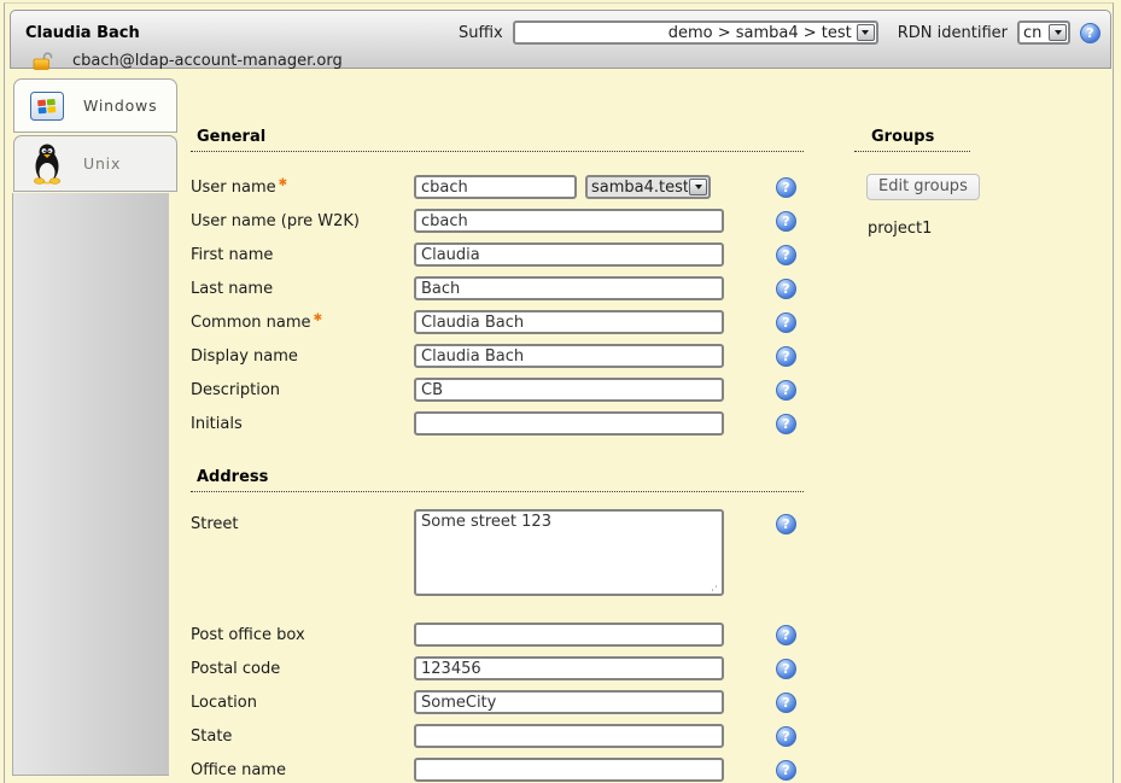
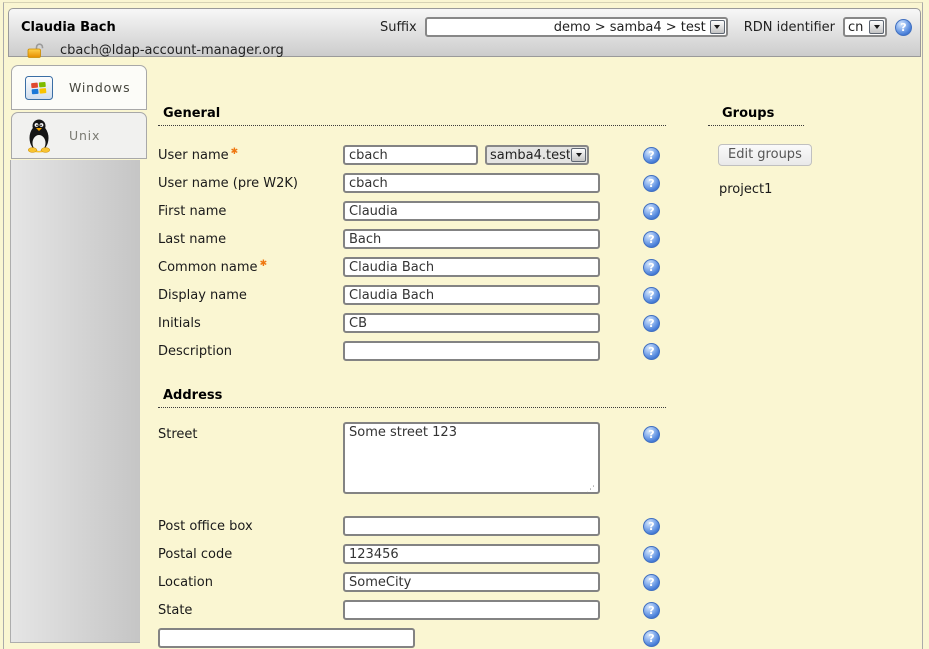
  Claudia Bach
  Suffix
  demo > samba4 > test
  RDN identifier
  cn
  ?
  cbach@ldap-account-manager.org
  Windows
  Unix
  General
  User name ✱
  cbach
  samba4.test
  ?
  User name (pre W2K)
  cbach
  ?
  First name
  Claudia
  ?
  Last name
  Bach
  ?
  Common name ✱
  Claudia Bach
  ?
  Display name
  Claudia Bach
  ?
- Description
+ Initials
  CB
  ?
- Initials
+ Description
  ?
  Address
  Street
  Some street 123
  ⋰
  ?
  Post office box
  ?
  Postal code
  123456
  ?
  Location
  SomeCity
  ?
  State
  ?
- Office name
  ?
  Groups
  Edit groups
  project1
